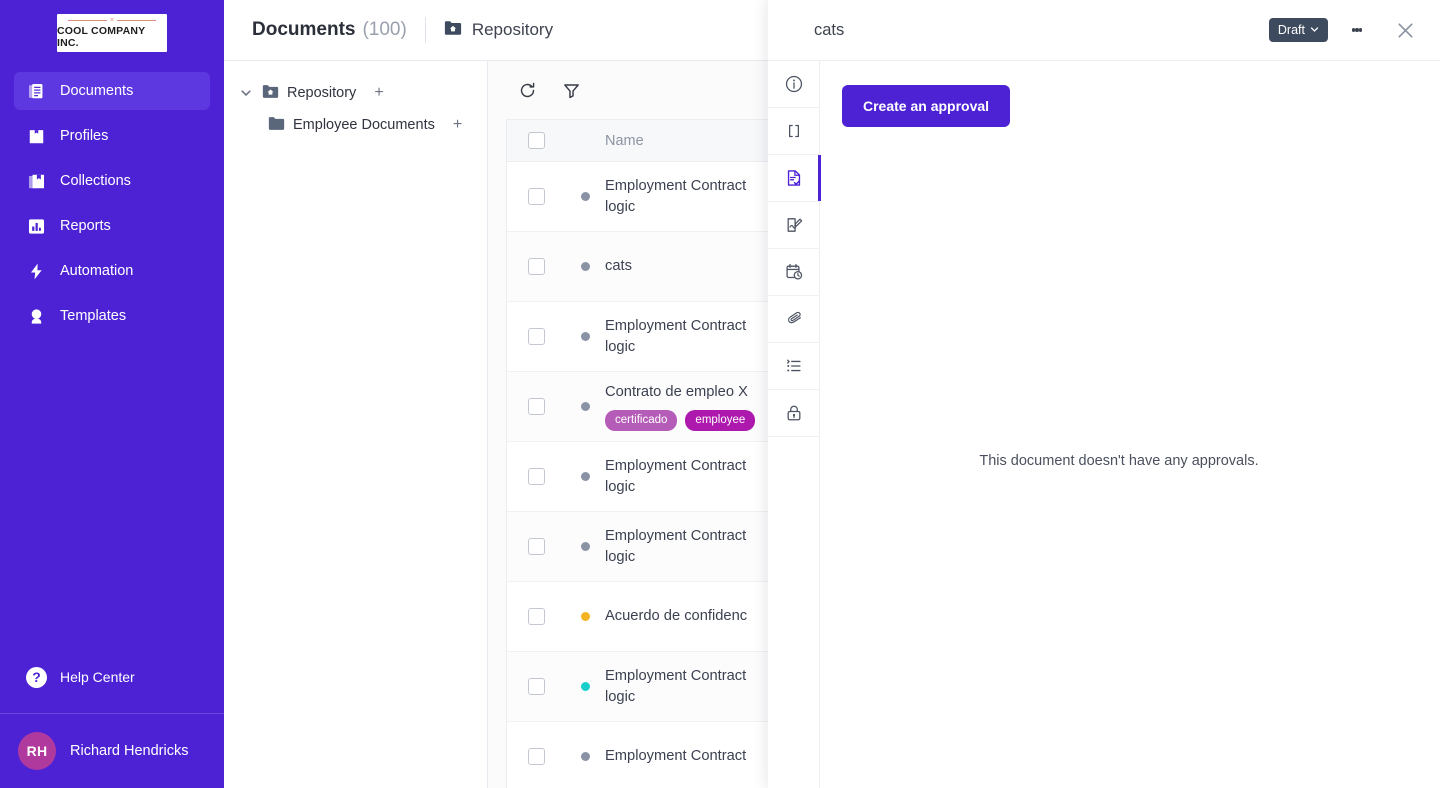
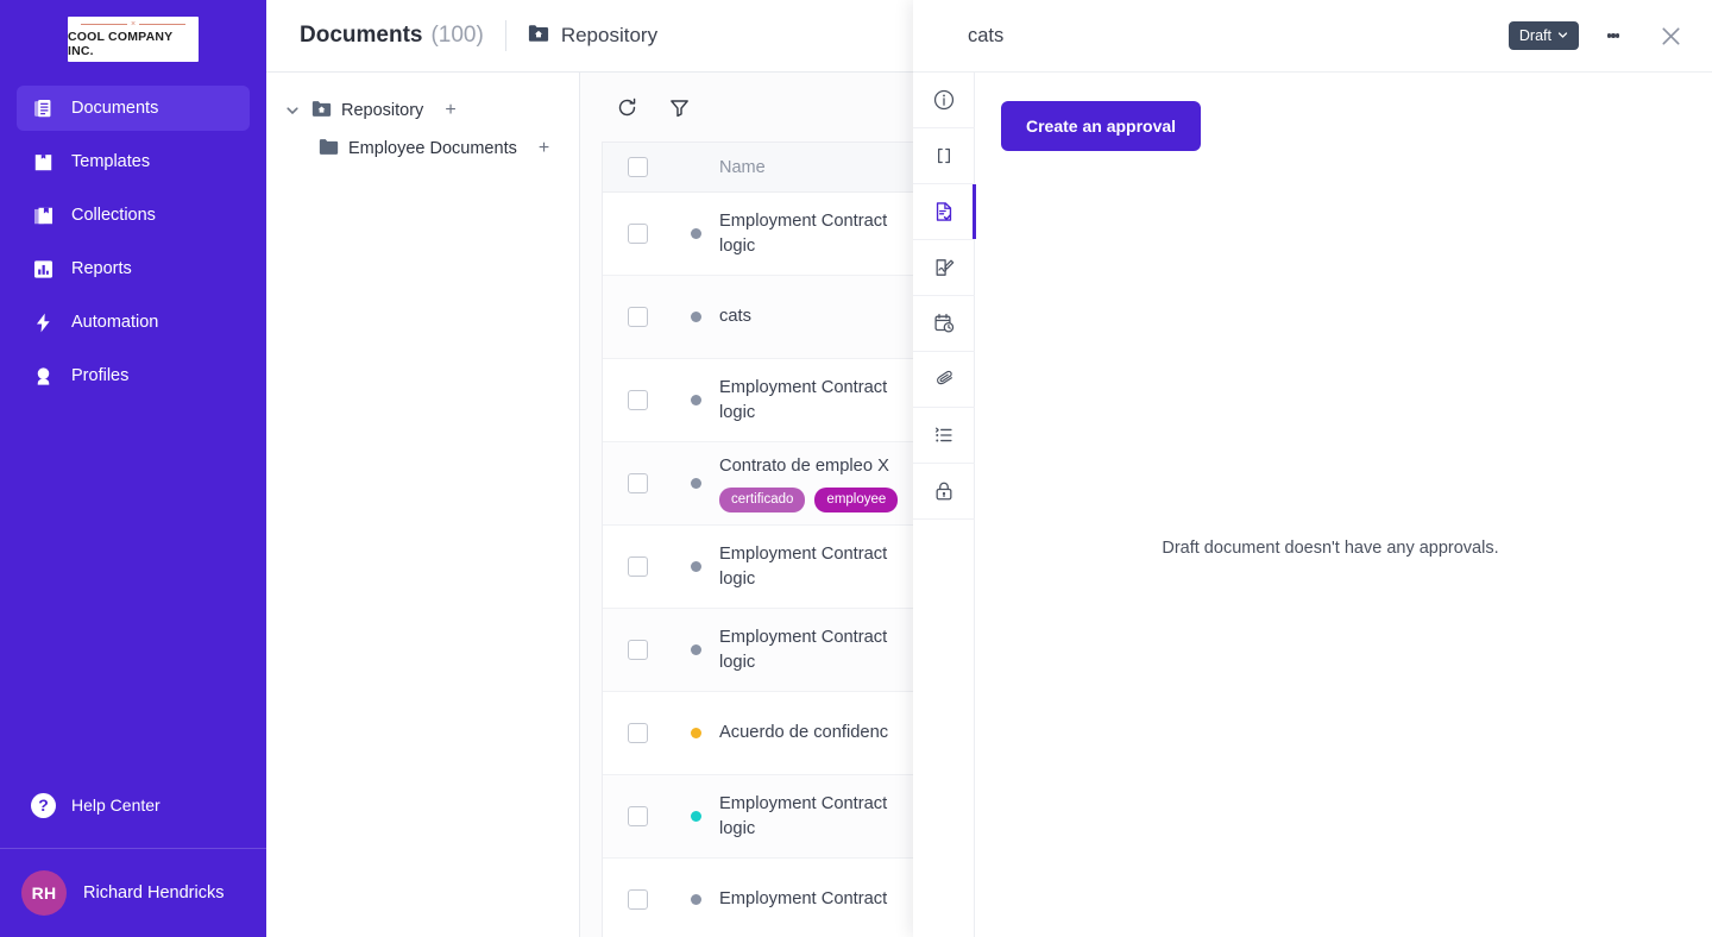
  COOL COMPANY INC.
  Documents
- Profiles
+ Templates
  Collections
  Reports
  Automation
- Templates
+ Profiles
  ?
  Help Center
  RH
  Richard Hendricks
  Documents
  (100)
  Repository
  Repository
  +
  Employee Documents
  +
  Name
  Employment Contract
  logic
  cats
  Employment Contract
  logic
  Contrato de empleo X
  certificado
  employee
  Employment Contract
  logic
  Employment Contract
  logic
  Acuerdo de confidenc
  Employment Contract
  logic
  Employment Contract
  cats
  Draft
  Create an approval
- This document doesn't have any approvals.
+ Draft document doesn't have any approvals.
